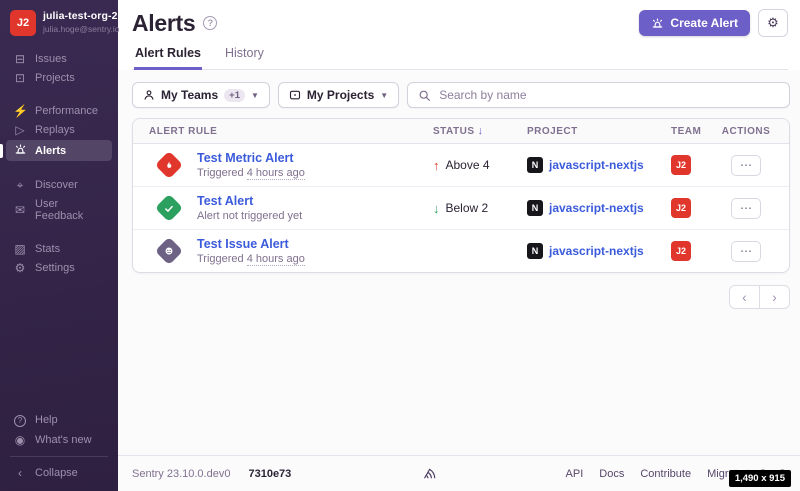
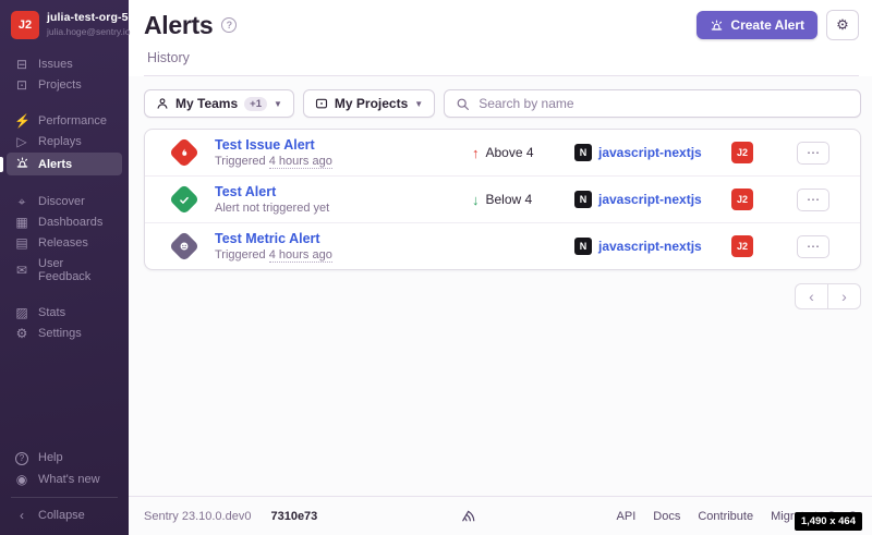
  J2
- julia-test-org-2 …
+ julia-test-org-5 …
  julia.hoge@sentry.io
  ⊟
  Issues
  ⊡
  Projects
  ⚡
  Performance
  ▷
  Replays
  Alerts
  ⌖
  Discover
+ ▦
+ Dashboards
+ ▤
+ Releases
  ✉
  User Feedback
  ▨
  Stats
  ⚙
  Settings
  ?
  Help
  ◉
  What's new
  ‹
  Collapse
  Alerts
  ?
  Create Alert
  ⚙
- Alert Rules
  History
  My Teams
  +1
  ▼
  My Projects
  ▼
  Search by name
- ALERT RULE
- STATUS ↓
- PROJECT
- TEAM
- ACTIONS
- Test Metric Alert
+ Test Issue Alert
  Triggered 4 hours ago
  ↑
  Above 4
  N
  javascript-nextjs
  J2
  ⋯
  Test Alert
  Alert not triggered yet
  ↓
- Below 2
+ Below 4
  N
  javascript-nextjs
  J2
  ⋯
- Test Issue Alert
+ Test Metric Alert
  Triggered 4 hours ago
  N
  javascript-nextjs
  J2
  ⋯
  ‹
  ›
  Sentry 23.10.0.dev0
  7310e73
  API
  Docs
  Contribute
- 1,490 x 915
+ 1,490 x 464
